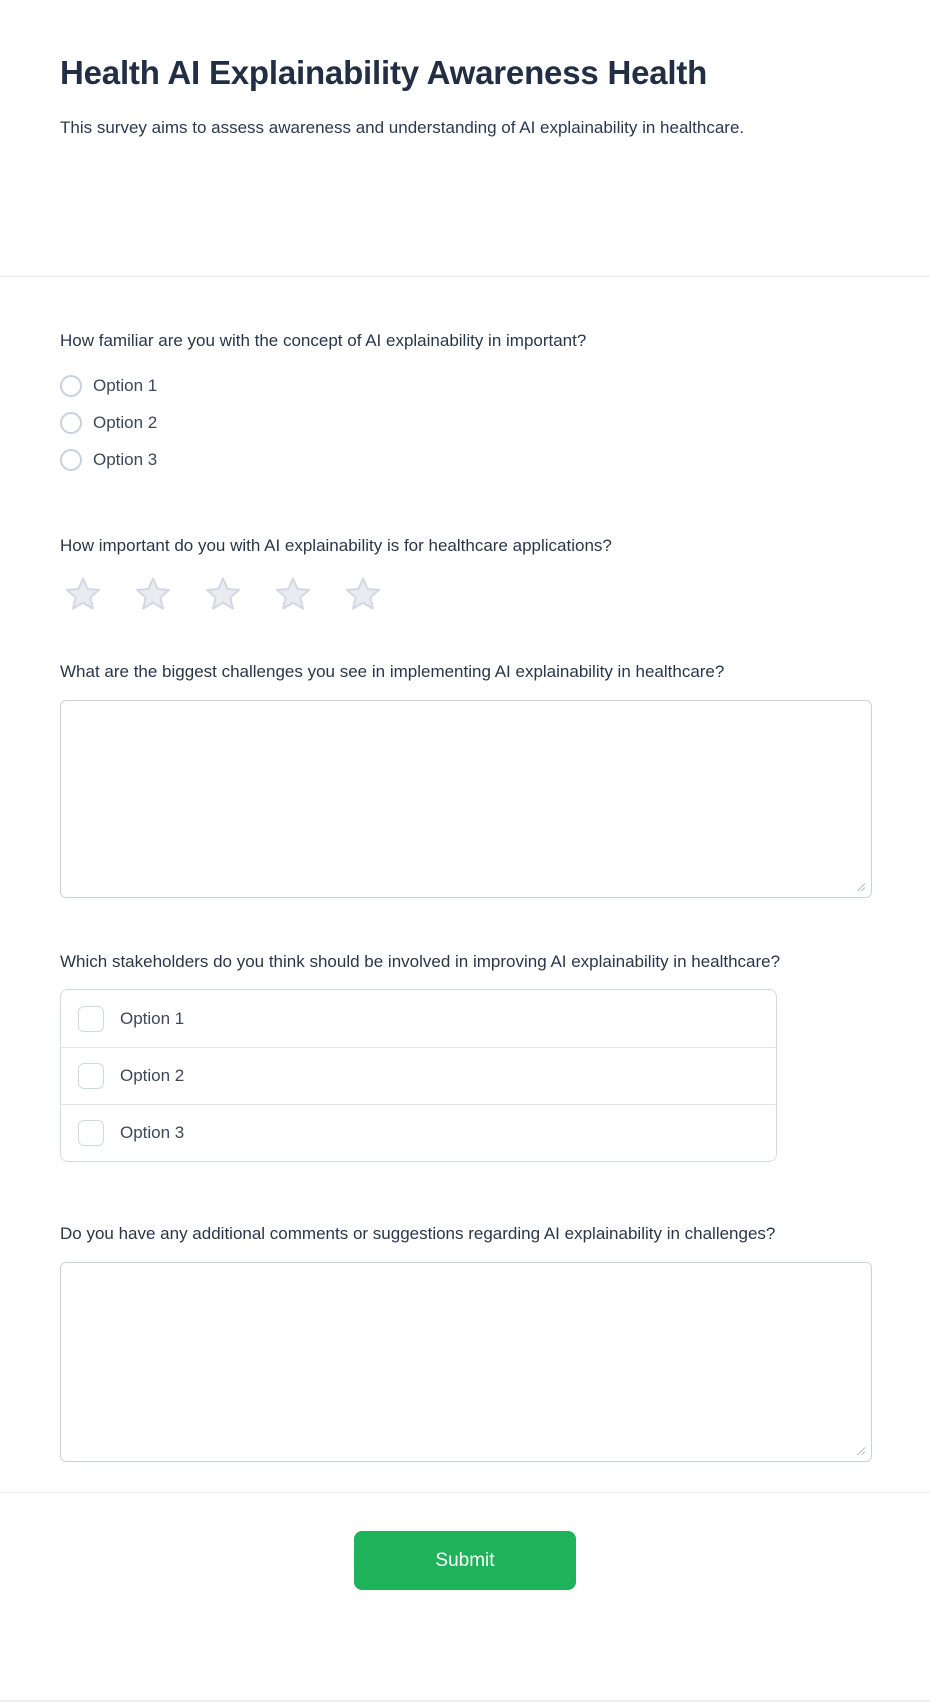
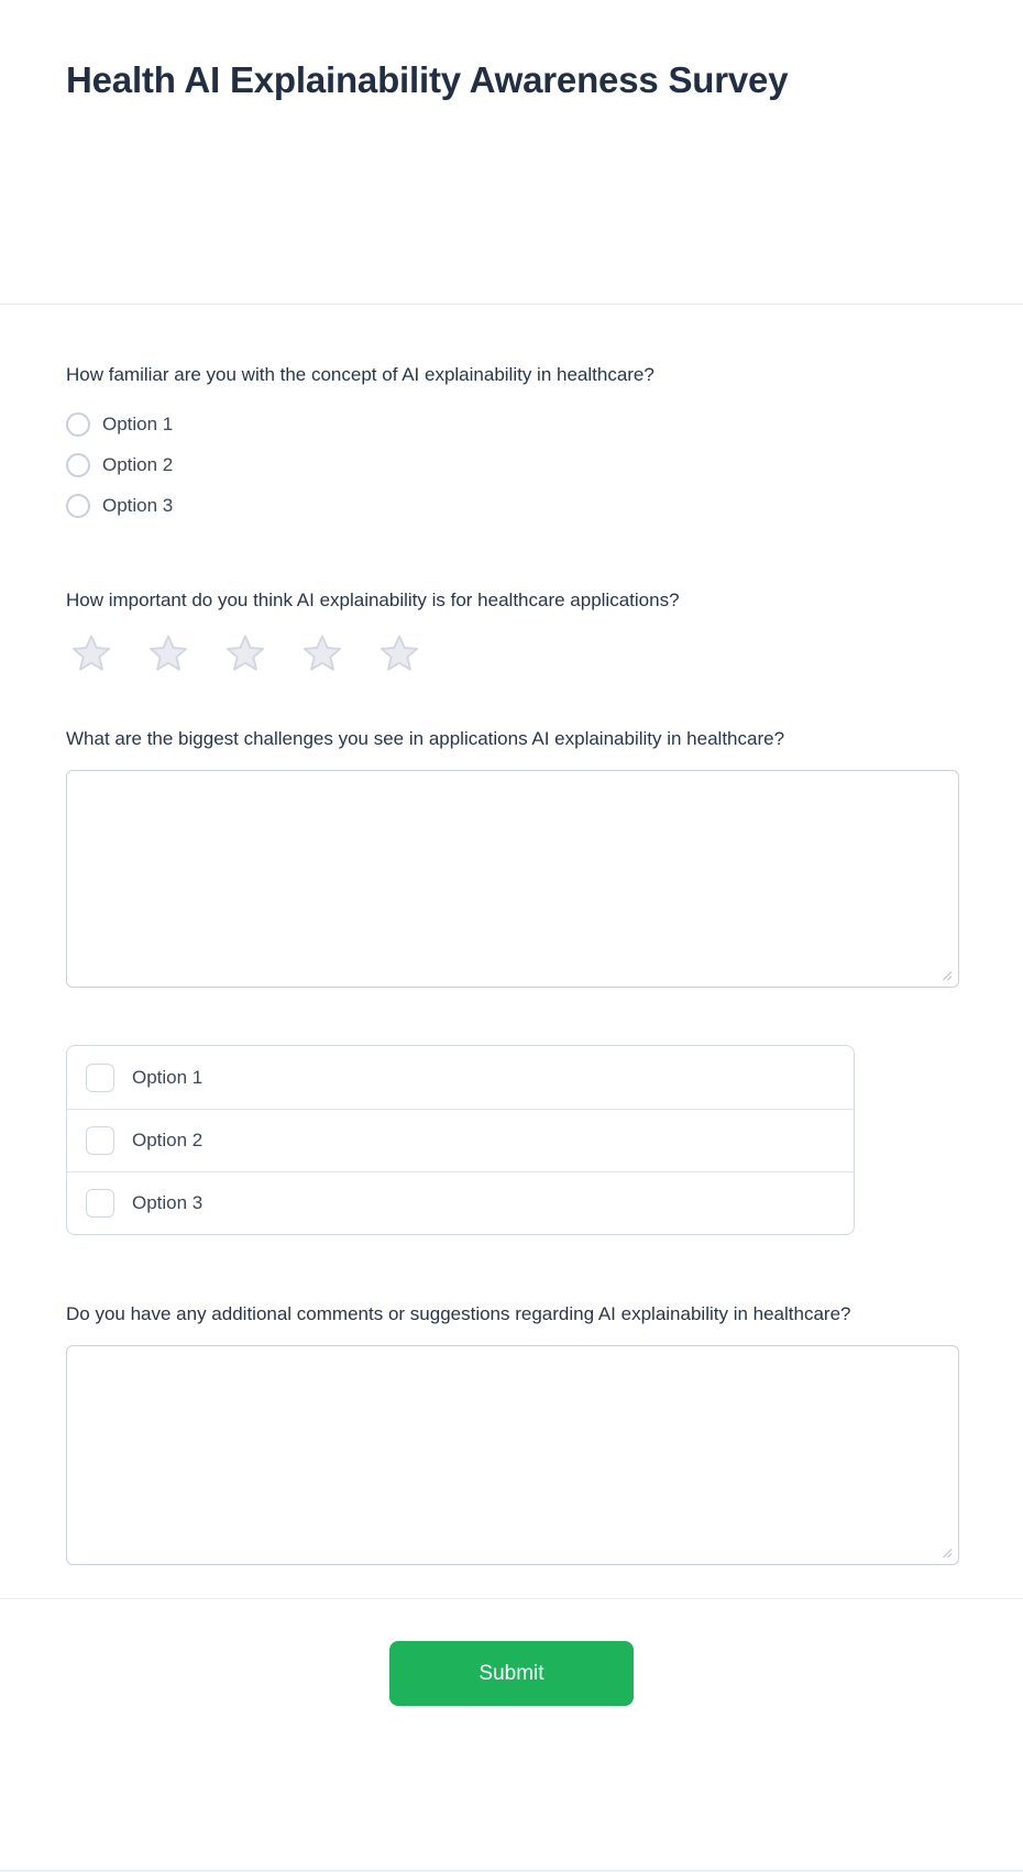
- Health AI Explainability Awareness Health
+ Health AI Explainability Awareness Survey
- This survey aims to assess awareness and understanding of AI explainability in healthcare.
- How familiar are you with the concept of AI explainability in important?
+ How familiar are you with the concept of AI explainability in healthcare?
  Option 1
  Option 2
  Option 3
- How important do you with AI explainability is for healthcare applications?
+ How important do you think AI explainability is for healthcare applications?
- What are the biggest challenges you see in implementing AI explainability in healthcare?
+ What are the biggest challenges you see in applications AI explainability in healthcare?
- Which stakeholders do you think should be involved in improving AI explainability in healthcare?
  Option 1
  Option 2
  Option 3
- Do you have any additional comments or suggestions regarding AI explainability in challenges?
+ Do you have any additional comments or suggestions regarding AI explainability in healthcare?
  Submit
